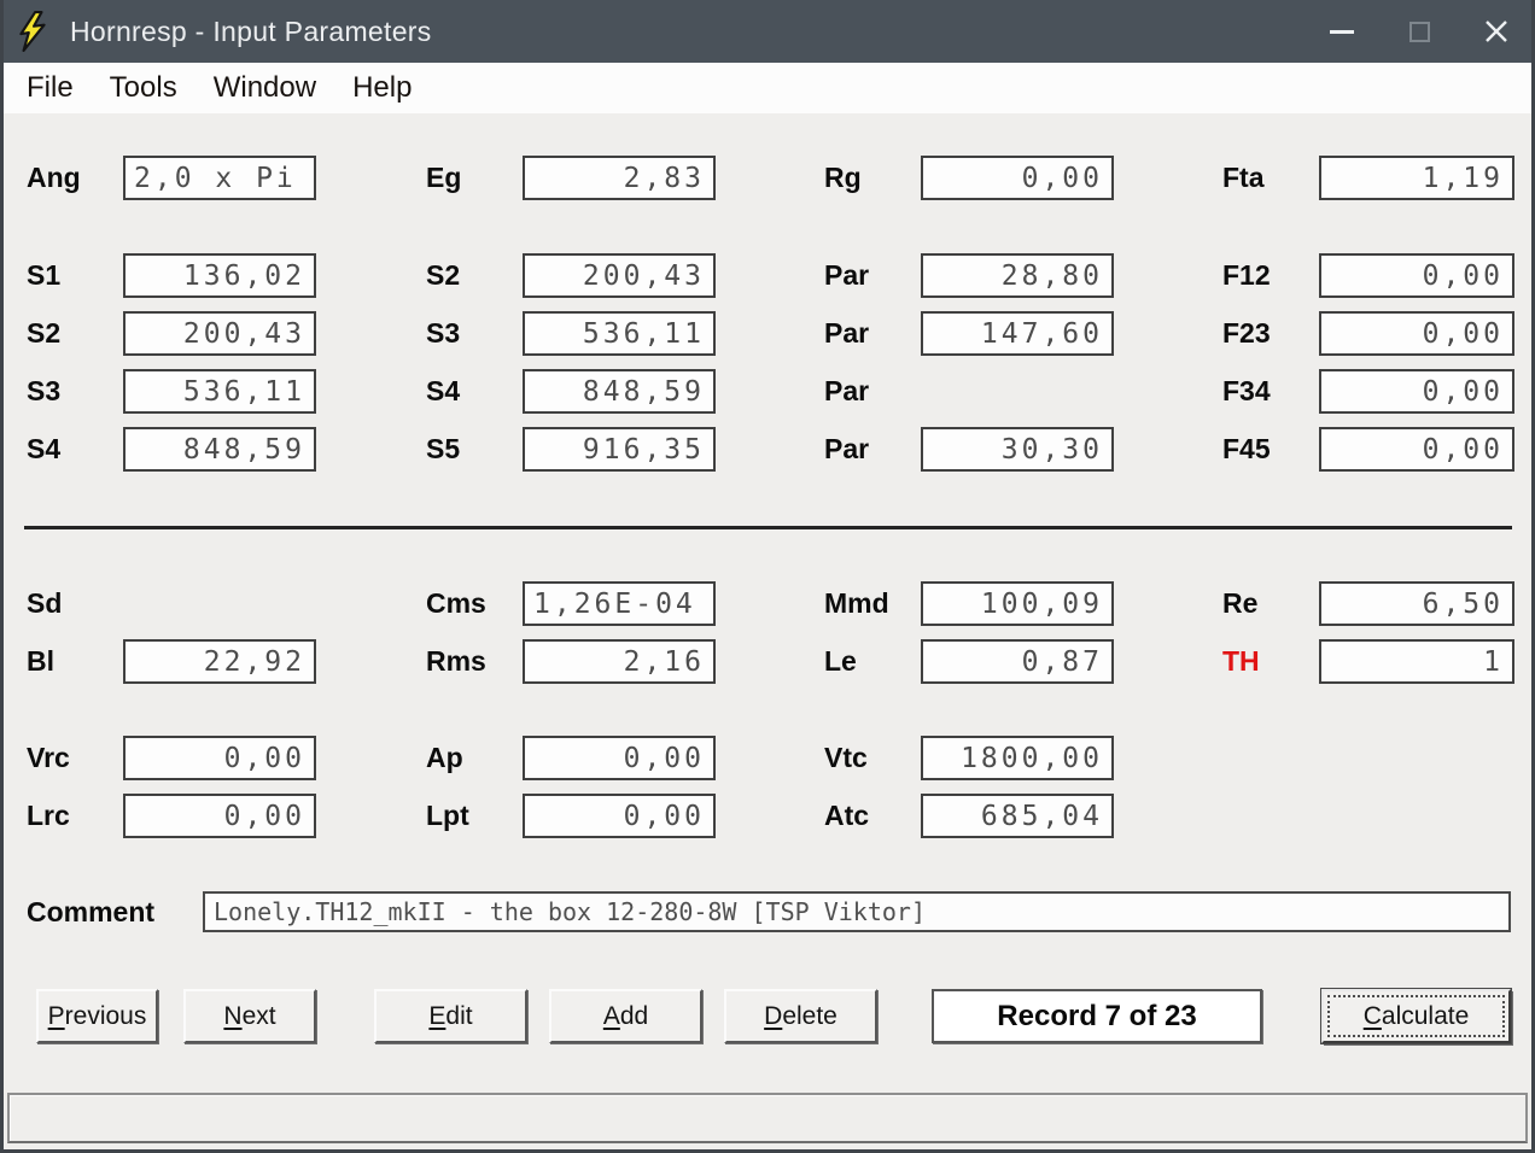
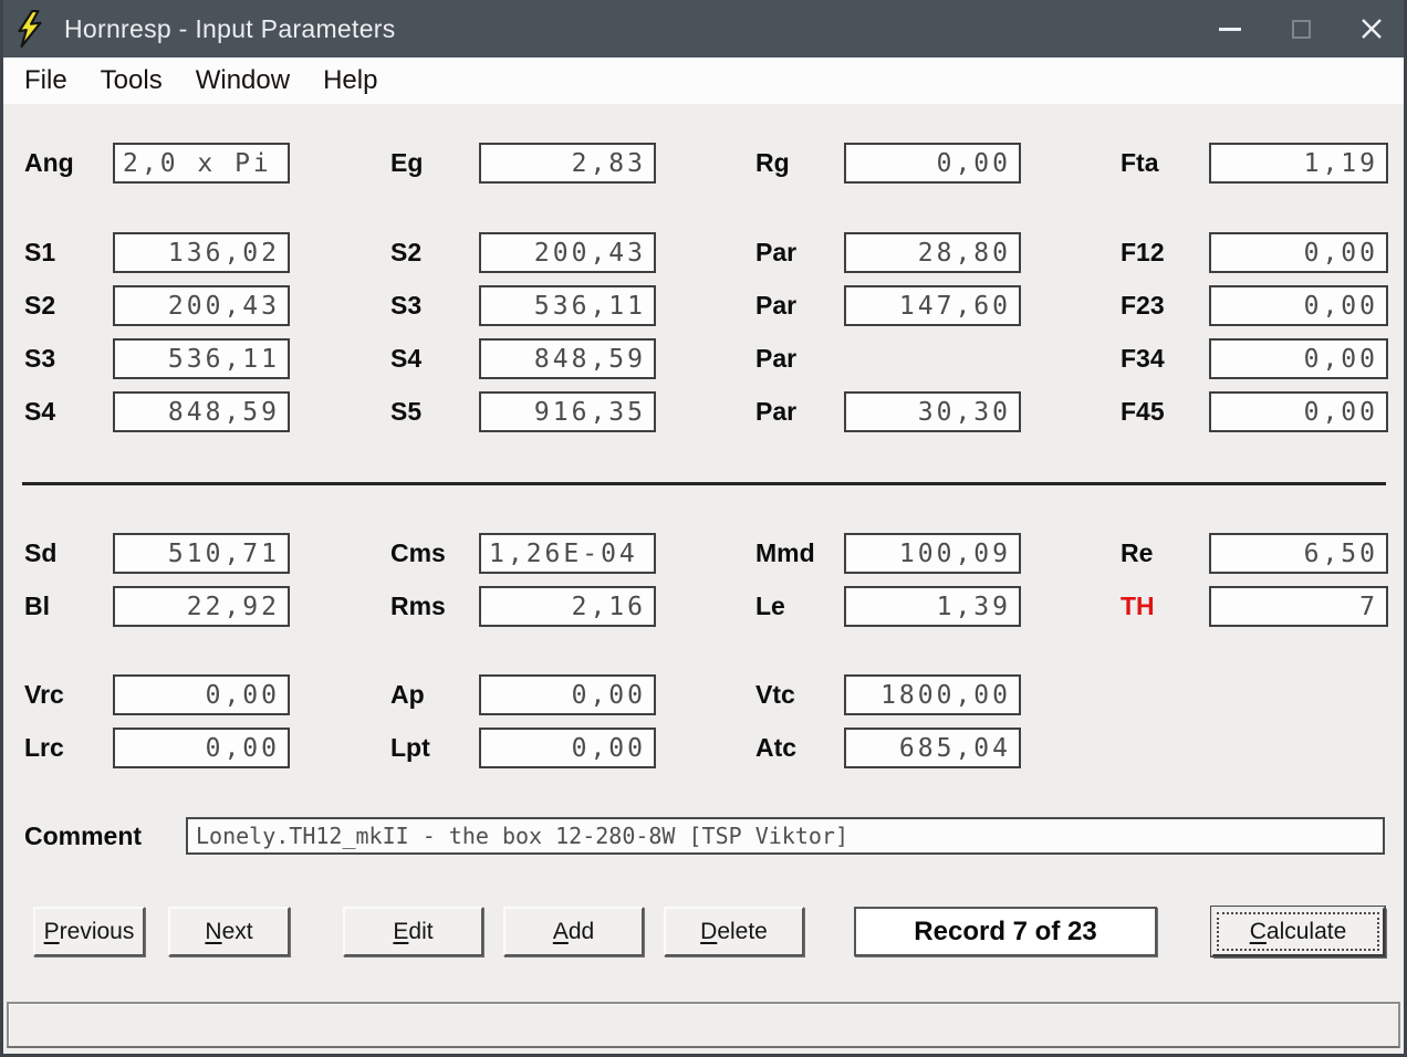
  Hornresp - Input Parameters
  File
  Tools
  Window
  Help
  Ang
  2,0 x Pi
  Eg
  2,83
  Rg
  0,00
  Fta
  1,19
  S1
  136,02
  S2
  200,43
  Par
  28,80
  F12
  0,00
  S2
  200,43
  S3
  536,11
  Par
  147,60
  F23
  0,00
  S3
  536,11
  S4
  848,59
  Par
  F34
  0,00
  S4
  848,59
  S5
  916,35
  Par
  30,30
  F45
  0,00
  Sd
+ 510,71
  Cms
  1,26E-04
  Mmd
  100,09
  Re
  6,50
  Bl
  22,92
  Rms
  2,16
  Le
- 0,87
+ 1,39
  TH
- 1
+ 7
  Vrc
  0,00
  Ap
  0,00
  Vtc
  1800,00
  Lrc
  0,00
  Lpt
  0,00
  Atc
  685,04
  Comment
  Lonely.TH12_mkII - the box 12-280-8W [TSP Viktor]
  Previous
  Next
  Edit
  Add
  Delete
  Record 7 of 23
  Calculate
